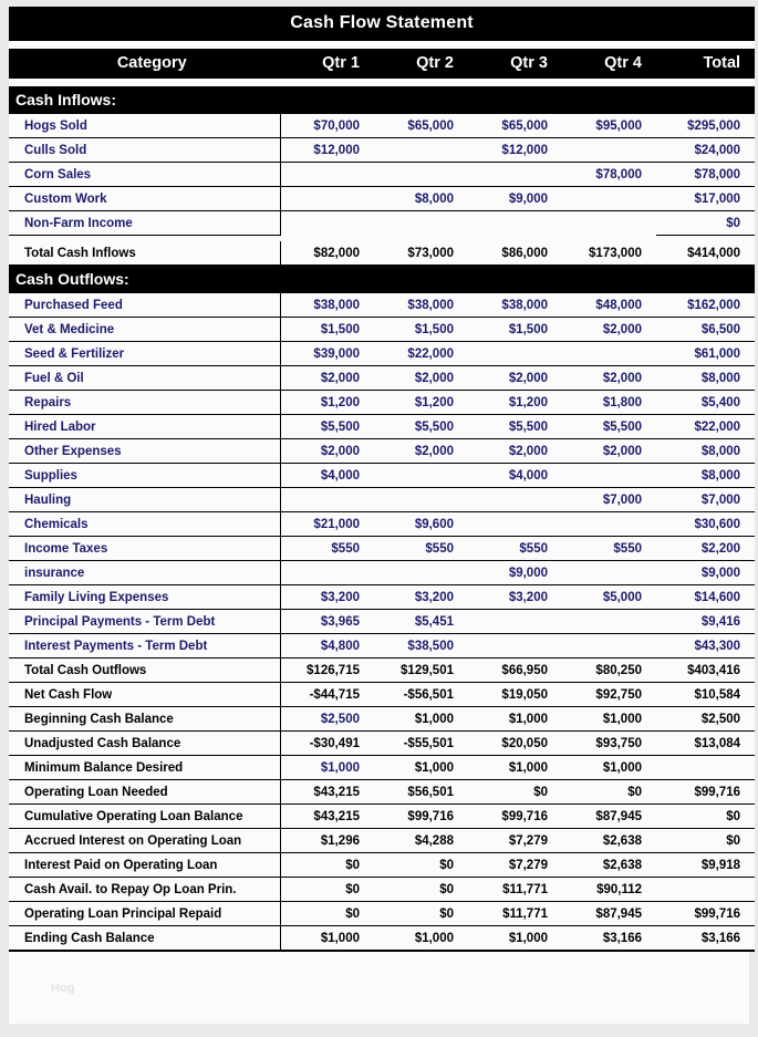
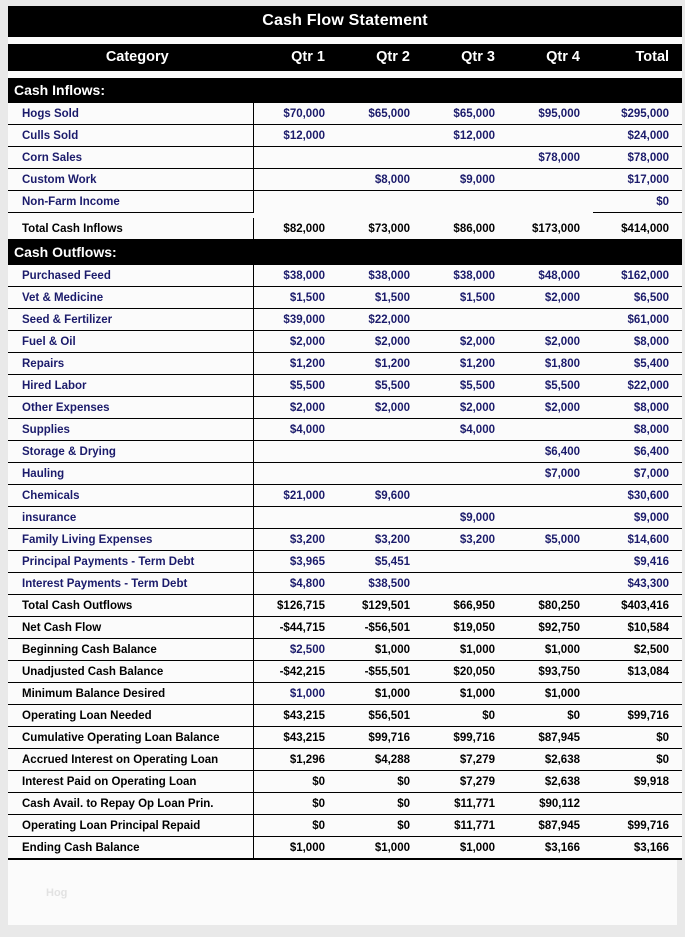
  Cash Flow Statement
  Category	Qtr 1	Qtr 2	Qtr 3	Qtr 4	Total
  Cash Inflows:
  Hogs Sold	$70,000	$65,000	$65,000	$95,000	$295,000
  Culls Sold	$12,000		$12,000		$24,000
  Corn Sales				$78,000	$78,000
  Custom Work		$8,000	$9,000		$17,000
  Non-Farm Income					$0
  Total Cash Inflows	$82,000	$73,000	$86,000	$173,000	$414,000
  Cash Outflows:
  Purchased Feed	$38,000	$38,000	$38,000	$48,000	$162,000
  Vet & Medicine	$1,500	$1,500	$1,500	$2,000	$6,500
  Seed & Fertilizer	$39,000	$22,000			$61,000
  Fuel & Oil	$2,000	$2,000	$2,000	$2,000	$8,000
  Repairs	$1,200	$1,200	$1,200	$1,800	$5,400
  Hired Labor	$5,500	$5,500	$5,500	$5,500	$22,000
  Other Expenses	$2,000	$2,000	$2,000	$2,000	$8,000
  Supplies	$4,000		$4,000		$8,000
+ Storage & Drying				$6,400	$6,400
  Hauling				$7,000	$7,000
  Chemicals	$21,000	$9,600			$30,600
- Income Taxes	$550	$550	$550	$550	$2,200
  insurance			$9,000		$9,000
  Family Living Expenses	$3,200	$3,200	$3,200	$5,000	$14,600
  Principal Payments - Term Debt	$3,965	$5,451			$9,416
  Interest Payments - Term Debt	$4,800	$38,500			$43,300
  Total Cash Outflows	$126,715	$129,501	$66,950	$80,250	$403,416
  Net Cash Flow	-$44,715	-$56,501	$19,050	$92,750	$10,584
  Beginning Cash Balance	$2,500	$1,000	$1,000	$1,000	$2,500
- Unadjusted Cash Balance	-$30,491	-$55,501	$20,050	$93,750	$13,084
+ Unadjusted Cash Balance	-$42,215	-$55,501	$20,050	$93,750	$13,084
  Minimum Balance Desired	$1,000	$1,000	$1,000	$1,000
  Operating Loan Needed	$43,215	$56,501	$0	$0	$99,716
  Cumulative Operating Loan Balance	$43,215	$99,716	$99,716	$87,945	$0
  Accrued Interest on Operating Loan	$1,296	$4,288	$7,279	$2,638	$0
  Interest Paid on Operating Loan	$0	$0	$7,279	$2,638	$9,918
  Cash Avail. to Repay Op Loan Prin.	$0	$0	$11,771	$90,112
  Operating Loan Principal Repaid	$0	$0	$11,771	$87,945	$99,716
  Ending Cash Balance	$1,000	$1,000	$1,000	$3,166	$3,166
  Hog
